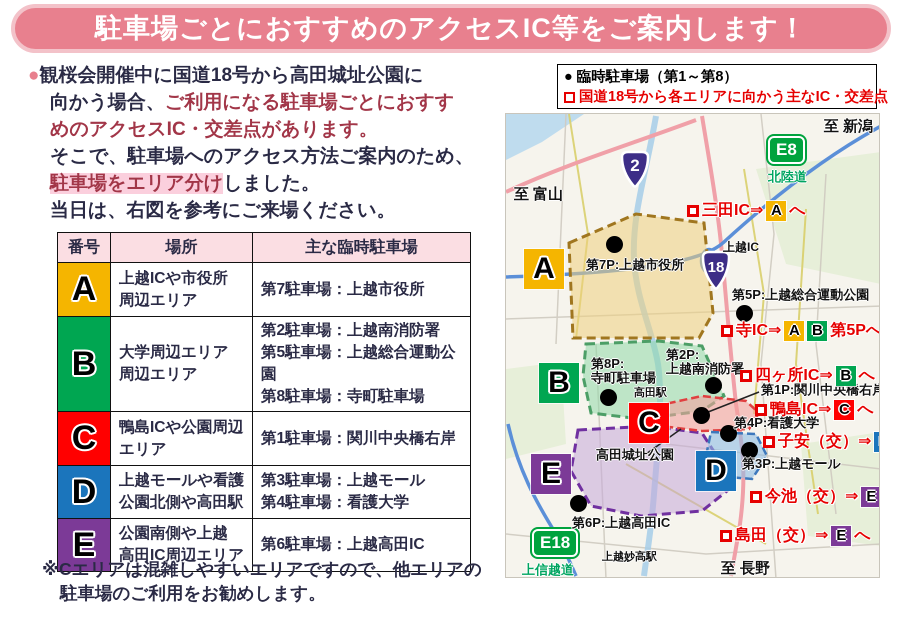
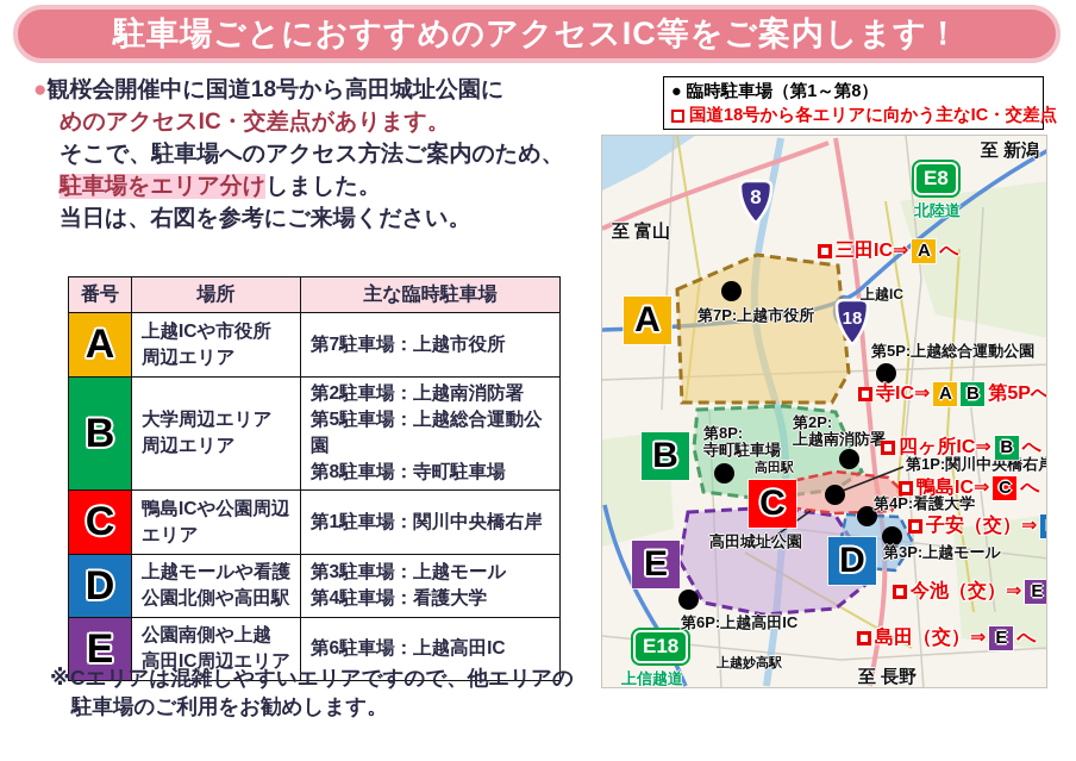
  駐車場ごとにおすすめのアクセスIC等をご案内します！
  ●観桜会開催中に国道18号から高田城址公園に
- 向かう場合、ご利用になる駐車場ごとにおすす
  めのアクセスIC・交差点があります。
  そこで、駐車場へのアクセス方法ご案内のため、
  駐車場をエリア分けしました。
  当日は、右図を参考にご来場ください。
  番号	場所	主な臨時駐車場
  A	上越ICや市役所周辺エリア	第7駐車場：上越市役所
  B	大学周辺エリア周辺エリア	第2駐車場：上越南消防署第5駐車場：上越総合運動公園第8駐車場：寺町駐車場
  C	鴨島ICや公園周辺エリア	第1駐車場：関川中央橋右岸
  D	上越モールや看護公園北側や高田駅	第3駐車場：上越モール第4駐車場：看護大学
  E	公園南側や上越高田IC周辺エリア	第6駐車場：上越高田IC
  ※Cエリアは混雑しやすいエリアですので、他エリアの
  駐車場のご利用をお勧めします。
  ● 臨時駐車場（第1～第8）
  国道18号から各エリアに向かう主なIC・交差点
  至 新潟
  至 富山
  至 長野
- 2
+ 8
  18
  E8
  北陸道
  E18
  上信越道
  上越IC
  高田駅
  上越妙高駅
  高田城址公園
  第7P:上越市役所
  第5P:上越総合運動公園
  第8P:
  寺町駐車場
  第2P:
  上越南消防署
  第1P:関川中央橋右岸
  第4P:看護大学
  第3P:上越モール
  第6P:上越高田IC
  A
  B
  C
  D
  E
  三田IC⇒
  A
  へ
  寺IC⇒
  A
  B
  第5Pへ
  四ヶ所IC⇒
  B
  へ
  鴨島IC⇒
  C
  へ
  子安（交）⇒
  今池（交）⇒
  E
  島田（交）⇒
  E
  へ
